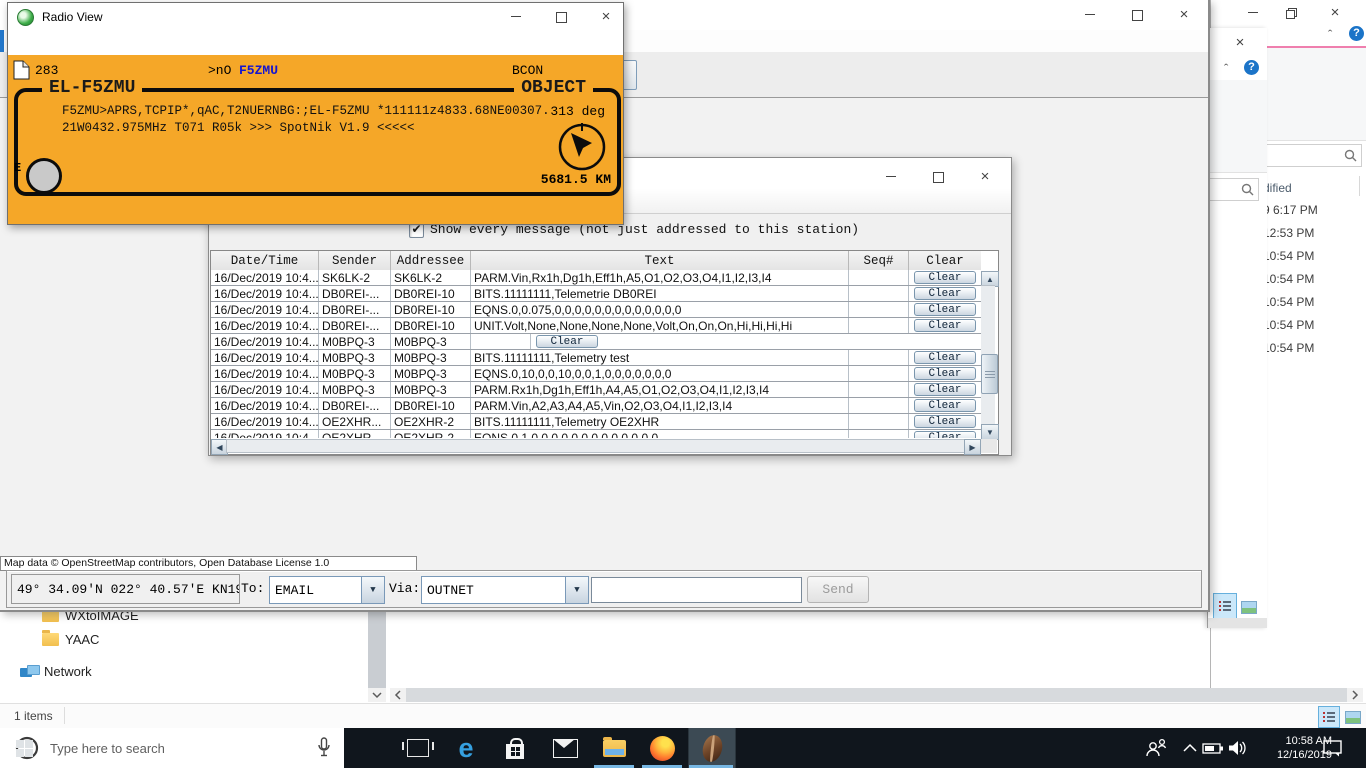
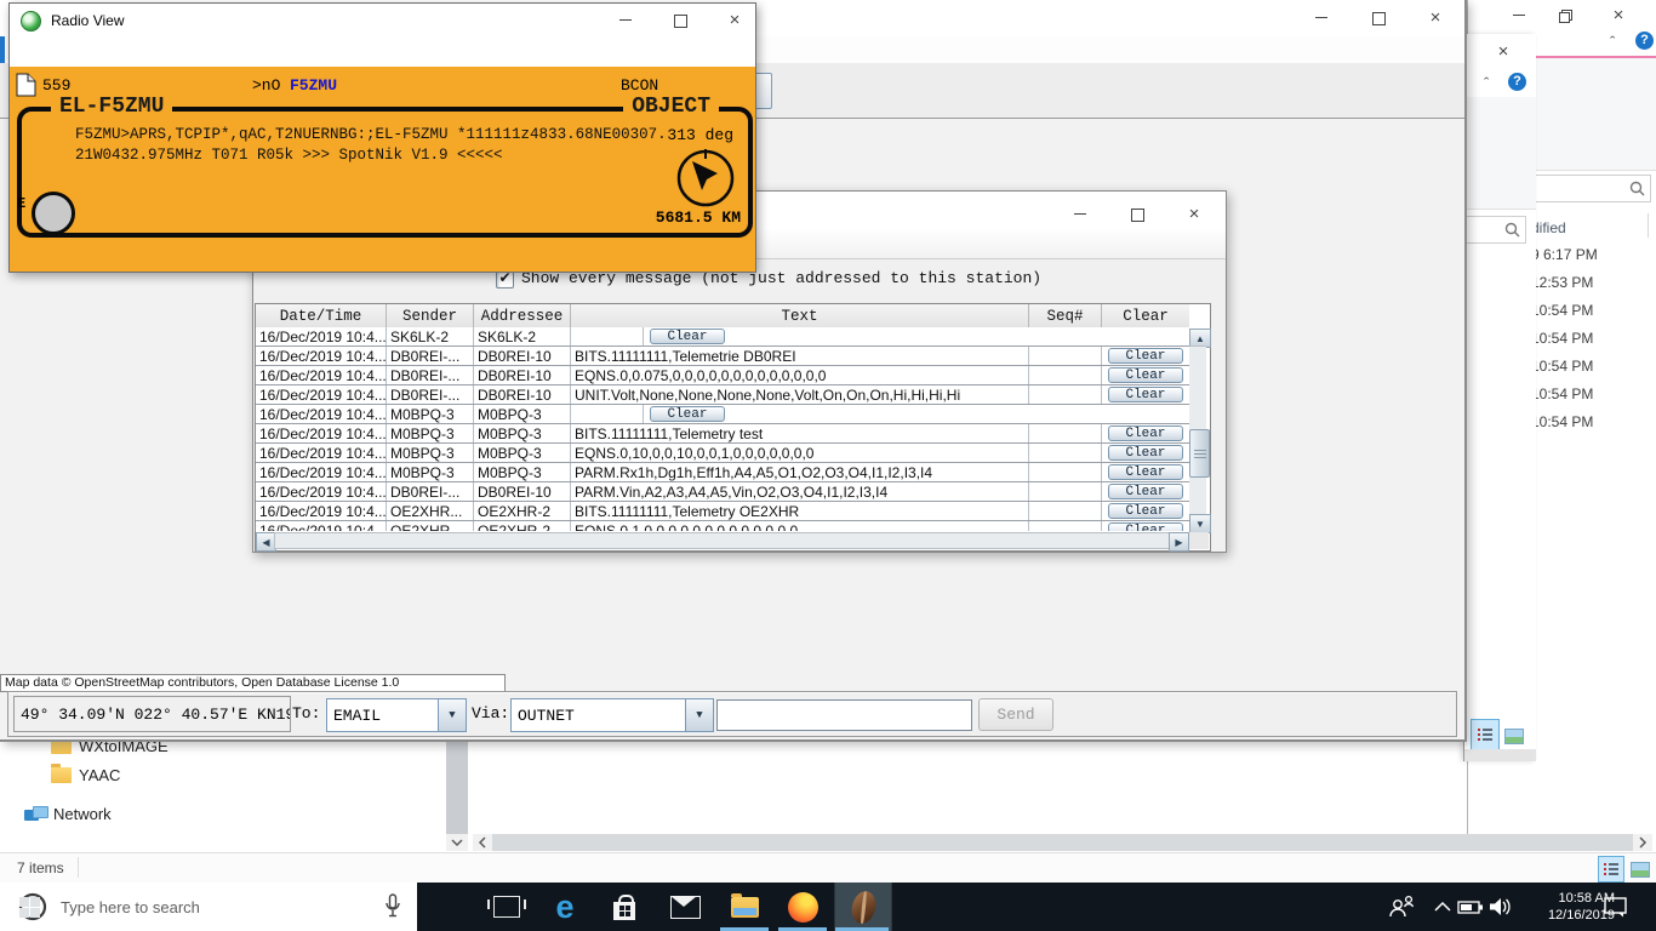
  WXtoIMAGE
  YAAC
  Network
- 1 items
+ 7 items
  ×
  ˆ
  ?
  ified
  6:17 PM
  2:53 PM
  0:54 PM
  0:54 PM
  0:54 PM
  0:54 PM
  0:54 PM
  ×
  ˆ
  ?
  ×
  Map data © OpenStreetMap contributors, Open Database License 1.0
  49° 34.09'N 022° 40.57'E KN19
  To:
  EMAIL
  ▼
  Via:
  OUTNET
  ▼
  Send
  ×
  ✔
  Show every message (not just addressed to this station)
  Date/Time
  Sender
  Addressee
  Text
  Seq#
  Clear
  16/Dec/2019 10:4...
  SK6LK-2
  SK6LK-2
- PARM.Vin,Rx1h,Dg1h,Eff1h,A5,O1,O2,O3,O4,I1,I2,I3,I4
  Clear
  16/Dec/2019 10:4...
  DB0REI-...
  DB0REI-10
  BITS.11111111,Telemetrie DB0REI
  Clear
  16/Dec/2019 10:4...
  DB0REI-...
  DB0REI-10
  EQNS.0,0.075,0,0,0,0,0,0,0,0,0,0,0,0,0
  Clear
  16/Dec/2019 10:4...
  DB0REI-...
  DB0REI-10
  UNIT.Volt,None,None,None,None,Volt,On,On,On,Hi,Hi,Hi,Hi
  Clear
  16/Dec/2019 10:4...
  M0BPQ-3
  M0BPQ-3
  Clear
  16/Dec/2019 10:4...
  M0BPQ-3
  M0BPQ-3
  BITS.11111111,Telemetry test
  Clear
  16/Dec/2019 10:4...
  M0BPQ-3
  M0BPQ-3
  EQNS.0,10,0,0,10,0,0,1,0,0,0,0,0,0,0
  Clear
  16/Dec/2019 10:4...
  M0BPQ-3
  M0BPQ-3
  PARM.Rx1h,Dg1h,Eff1h,A4,A5,O1,O2,O3,O4,I1,I2,I3,I4
  Clear
  16/Dec/2019 10:4...
  DB0REI-...
  DB0REI-10
  PARM.Vin,A2,A3,A4,A5,Vin,O2,O3,O4,I1,I2,I3,I4
  Clear
  16/Dec/2019 10:4...
  OE2XHR...
  OE2XHR-2
  BITS.11111111,Telemetry OE2XHR
  Clear
  Clear
  ▲
  ▼
  ◀
  ▶
  Radio View
  ×
- 283
+ 559
  >nO
  F5ZMU
  BCON
  EL-F5ZMU
  OBJECT
  F5ZMU>APRS,TCPIP*,qAC,T2NUERNBG:;EL-F5ZMU *111111z4833.68NE00307.
  21W0432.975MHz T071 R05k >>> SpotNik V1.9 <<<<<
  313 deg
  5681.5 KM
  E
  Type here to search
  e
  10:58 A
  12/16/2019
